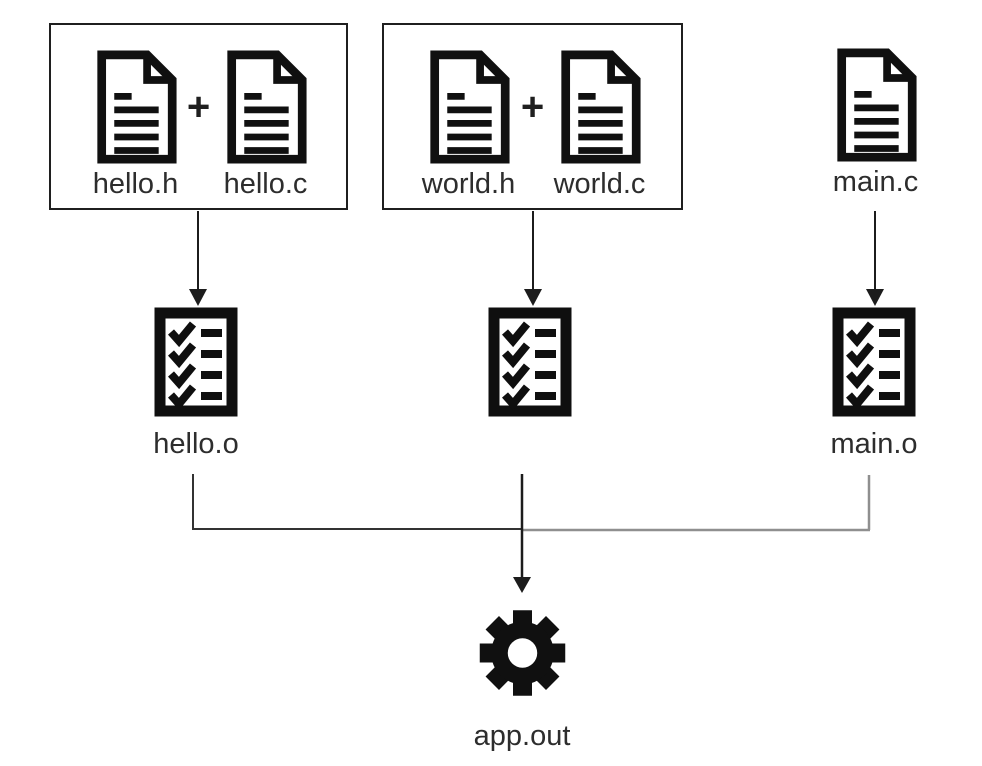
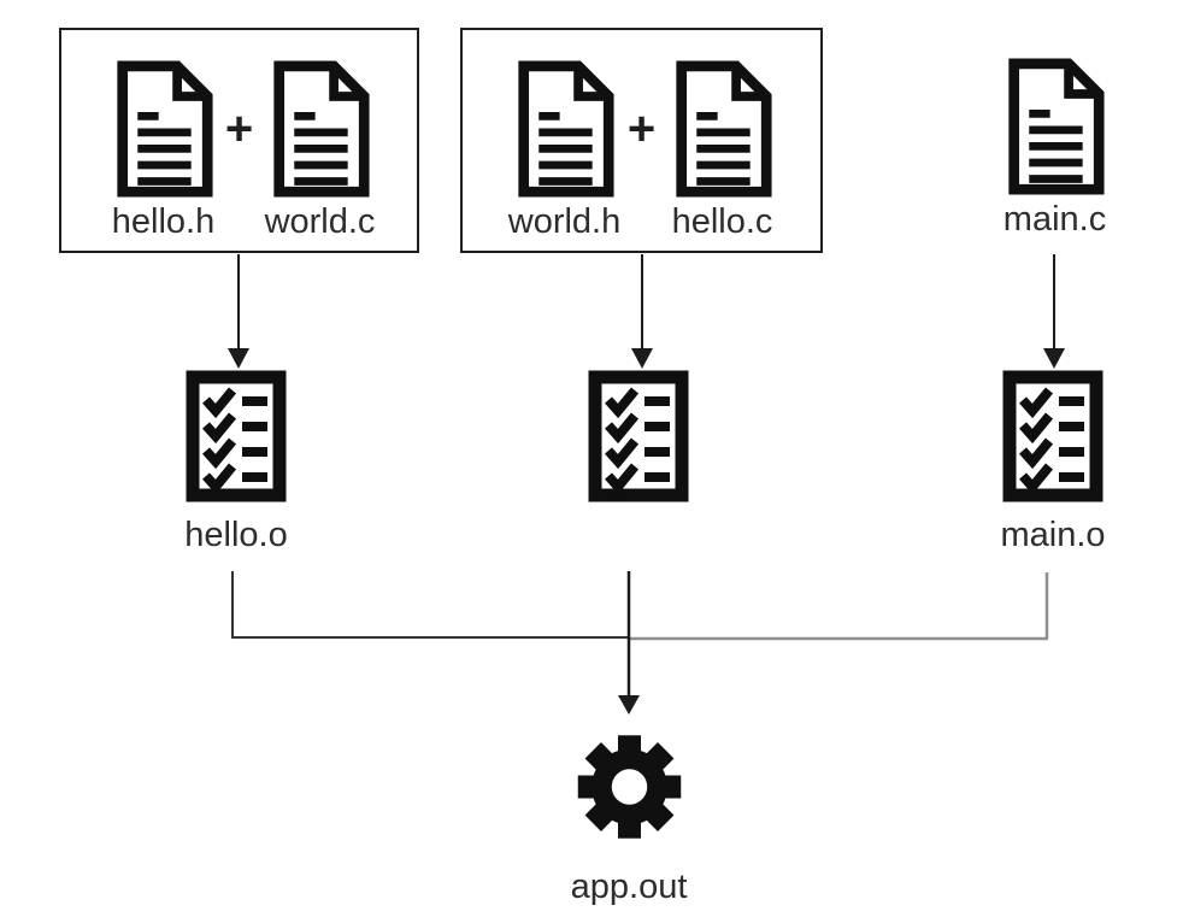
  hello.h
  +
- hello.c
+ world.c
  world.h
  +
- world.c
+ hello.c
  main.c
  hello.o
  main.o
  app.out
